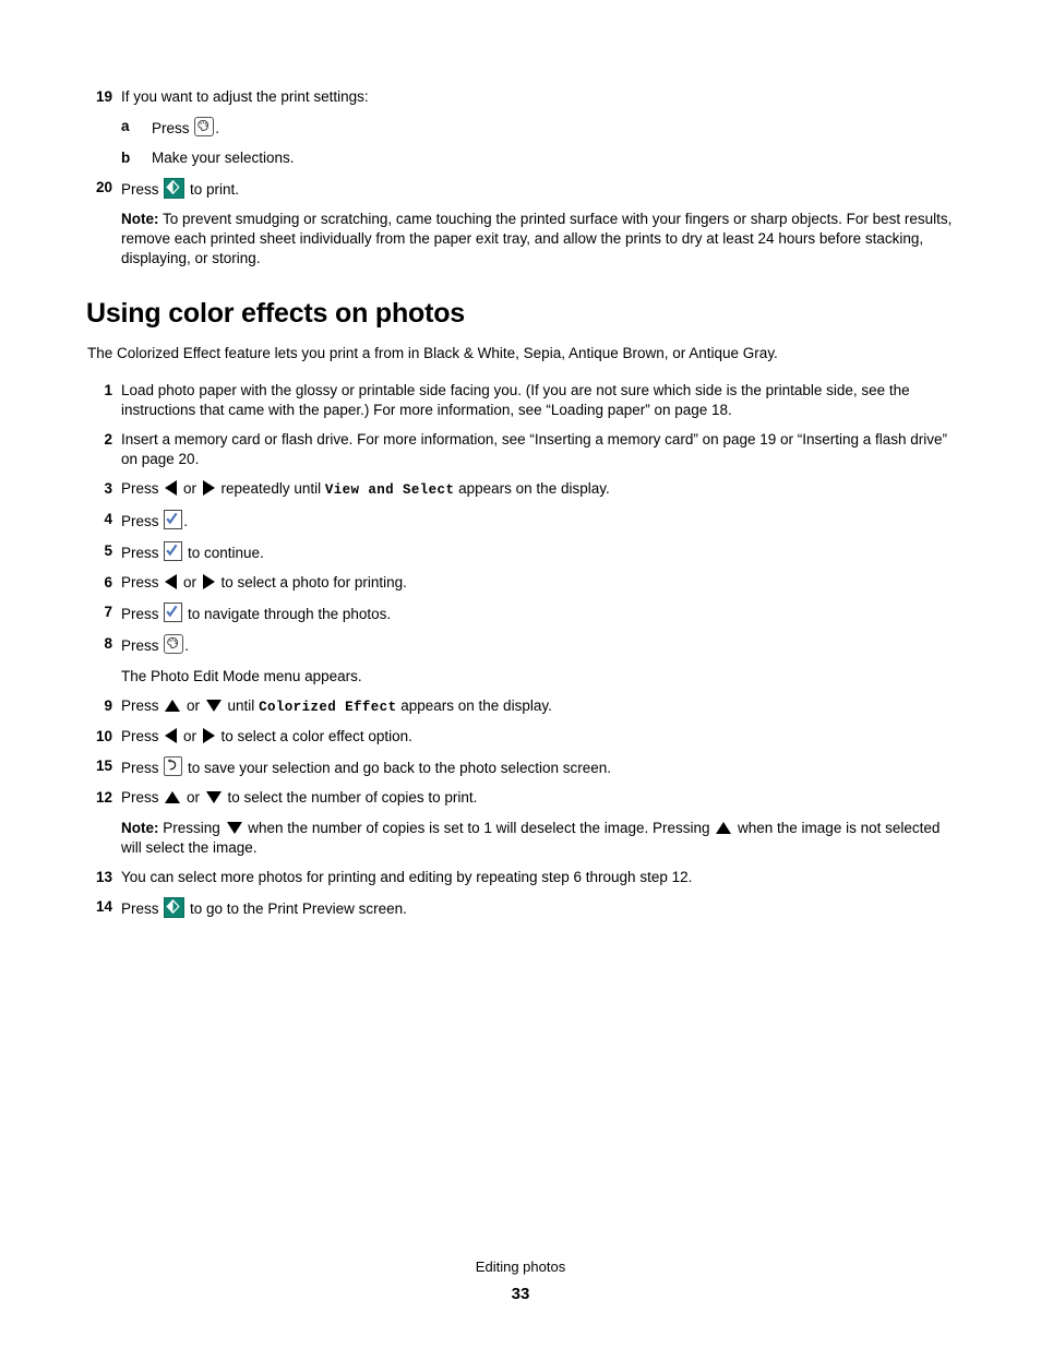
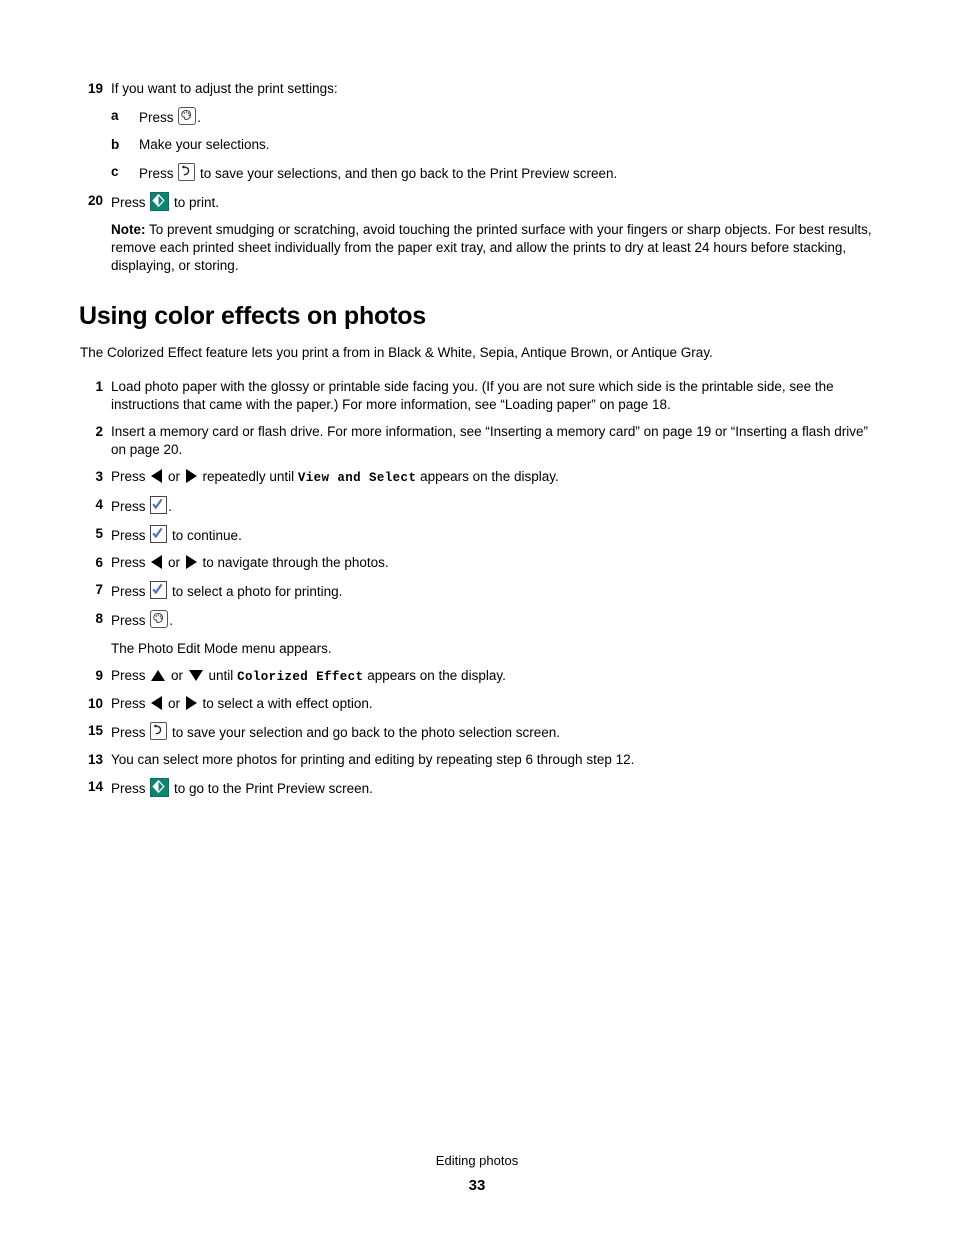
  19
  If you want to adjust the print settings:
  a
  Press .
  b
  Make your selections.
+ c
+ Press to save your selections, and then go back to the Print Preview screen.
  20
  Press to print.
- Note: To prevent smudging or scratching, came touching the printed surface with your fingers or sharp objects. For best results, remove each printed sheet individually from the paper exit tray, and allow the prints to dry at least 24 hours before stacking, displaying, or storing.
+ Note: To prevent smudging or scratching, avoid touching the printed surface with your fingers or sharp objects. For best results, remove each printed sheet individually from the paper exit tray, and allow the prints to dry at least 24 hours before stacking, displaying, or storing.
  Using color effects on photos
  The Colorized Effect feature lets you print a from in Black & White, Sepia, Antique Brown, or Antique Gray.
  1
  Load photo paper with the glossy or printable side facing you. (If you are not sure which side is the printable side, see the instructions that came with the paper.) For more information, see “Loading paper” on page 18.
  2
  Insert a memory card or flash drive. For more information, see “Inserting a memory card” on page 19 or “Inserting a flash drive” on page 20.
  3
  Press or repeatedly until View and Select appears on the display.
  4
  Press .
  5
  Press to continue.
  6
- Press or to select a photo for printing.
+ Press or to navigate through the photos.
  7
- Press to navigate through the photos.
+ Press to select a photo for printing.
  8
  Press .
  The Photo Edit Mode menu appears.
  9
  Press or until Colorized Effect appears on the display.
  10
- Press or to select a color effect option.
+ Press or to select a with effect option.
  15
  Press to save your selection and go back to the photo selection screen.
- 12
- Press or to select the number of copies to print.
- Note: Pressing when the number of copies is set to 1 will deselect the image. Pressing when the image is not selected will select the image.
  13
  You can select more photos for printing and editing by repeating step 6 through step 12.
  14
  Press to go to the Print Preview screen.
  Editing photos
  33
